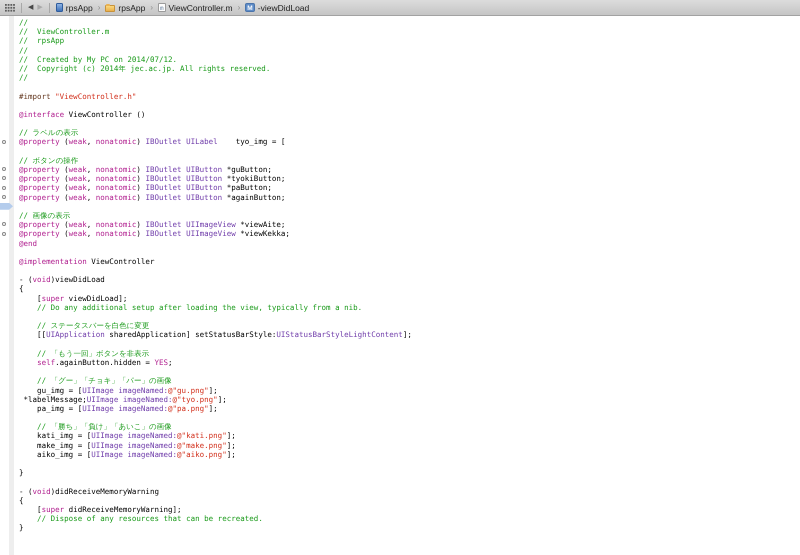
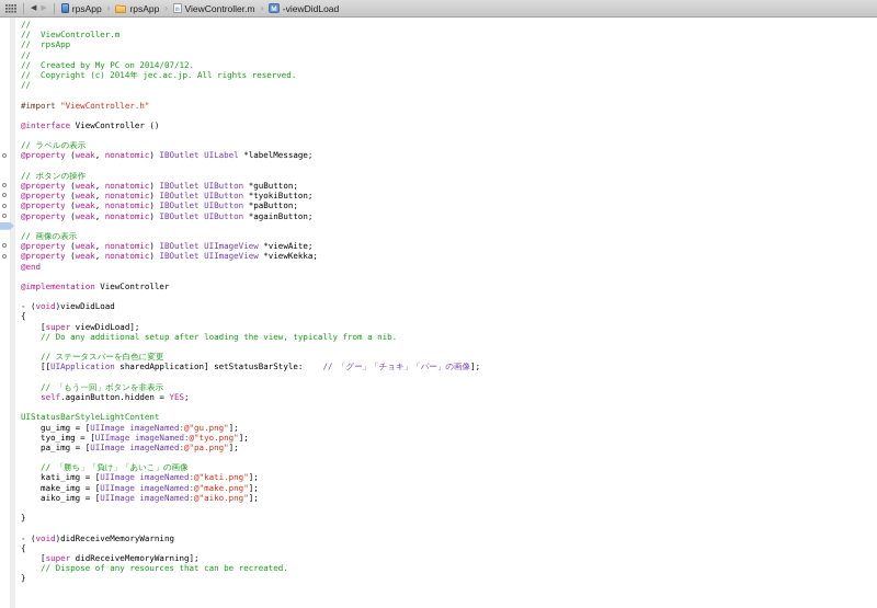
  rpsApp
  ›
  rpsApp
  ›
  ViewController.m
  ›
  -viewDidLoad
  //
  // ViewController.m
  // rpsApp
  //
  // Created by My PC on 2014/07/12.
  // Copyright (c) 2014年 jec.ac.jp. All rights reserved.
  //
  #import "ViewController.h"
  @interface ViewController ()
  // ラベルの表示
- @property (weak, nonatomic) IBOutlet UILabel tyo_img = [
+ @property (weak, nonatomic) IBOutlet UILabel *labelMessage;
  // ボタンの操作
  @property (weak, nonatomic) IBOutlet UIButton *guButton;
  @property (weak, nonatomic) IBOutlet UIButton *tyokiButton;
  @property (weak, nonatomic) IBOutlet UIButton *paButton;
  @property (weak, nonatomic) IBOutlet UIButton *againButton;
  // 画像の表示
  @property (weak, nonatomic) IBOutlet UIImageView *viewAite;
  @property (weak, nonatomic) IBOutlet UIImageView *viewKekka;
  @end
  @implementation ViewController
  - (void)viewDidLoad
  {
  [super viewDidLoad];
  // Do any additional setup after loading the view, typically from a nib.
  // ステータスバーを白色に変更
- [[UIApplication sharedApplication] setStatusBarStyle:UIStatusBarStyleLightContent];
+ [[UIApplication sharedApplication] setStatusBarStyle: // 「グー」「チョキ」「パー」の画像];
  // 「もう一回」ボタンを非表示
  self.againButton.hidden = YES;
- // 「グー」「チョキ」「パー」の画像
+ UIStatusBarStyleLightContent
  gu_img = [UIImage imageNamed:@"gu.png"];
- *labelMessage;UIImage imageNamed:@"tyo.png"];
+ tyo_img = [UIImage imageNamed:@"tyo.png"];
  pa_img = [UIImage imageNamed:@"pa.png"];
  // 「勝ち」「負け」「あいこ」の画像
  kati_img = [UIImage imageNamed:@"kati.png"];
  make_img = [UIImage imageNamed:@"make.png"];
  aiko_img = [UIImage imageNamed:@"aiko.png"];
  }
  - (void)didReceiveMemoryWarning
  {
  [super didReceiveMemoryWarning];
  // Dispose of any resources that can be recreated.
  }
